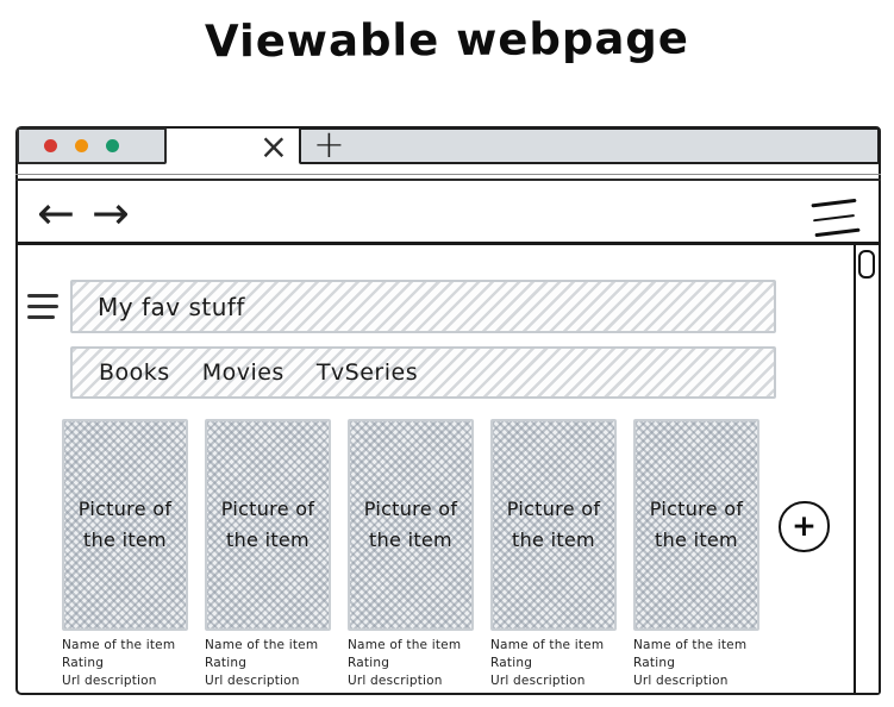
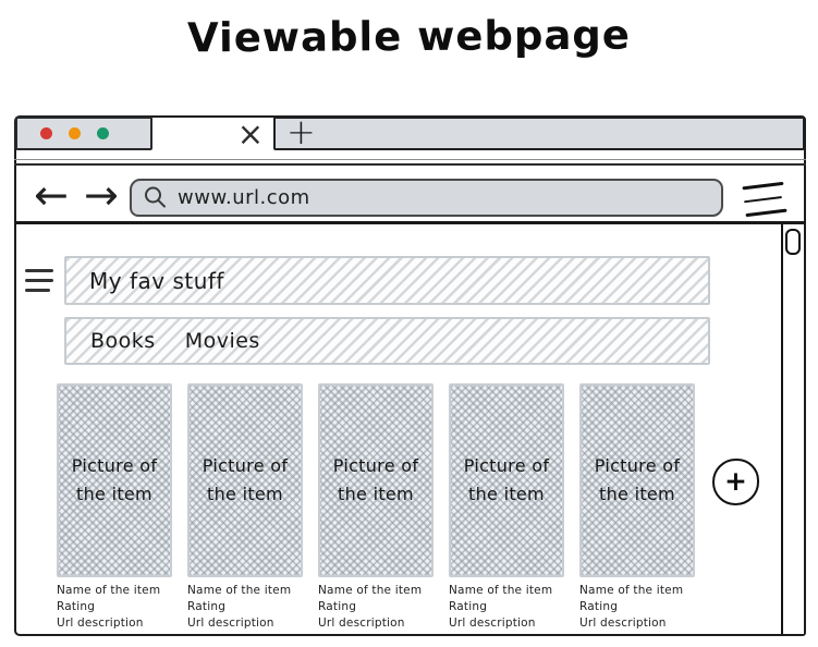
  Viewable webpage
  ×
  +
  ←
  →
+ www.url.com
  My fav stuff
  Books
  Movies
- TvSeries
  Picture of the item
  Name of the item
  Rating
  Url description
  Picture of the item
  Name of the item
  Rating
  Url description
  Picture of the item
  Name of the item
  Rating
  Url description
  Picture of the item
  Name of the item
  Rating
  Url description
  Picture of the item
  Name of the item
  Rating
  Url description
  +
